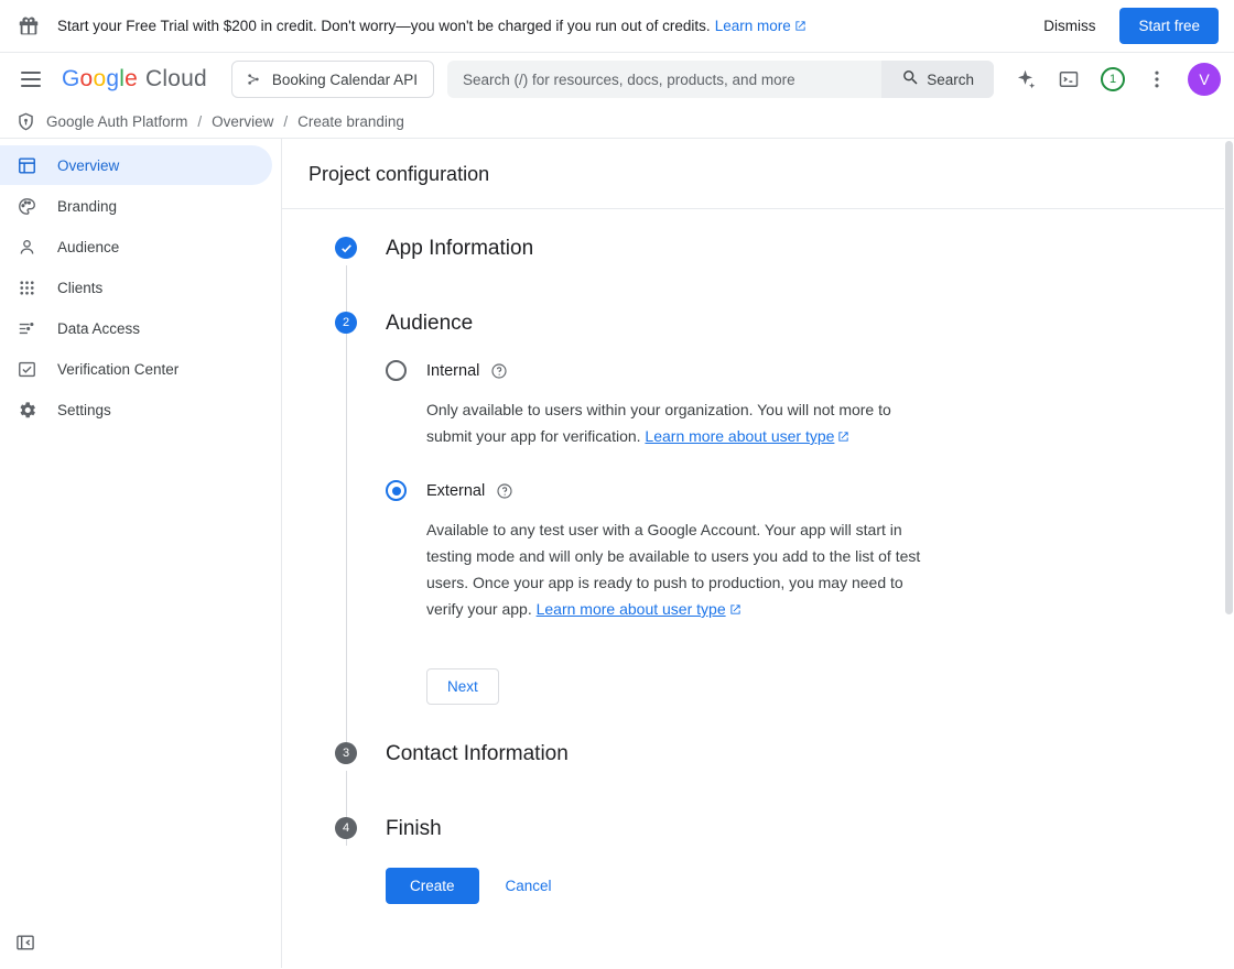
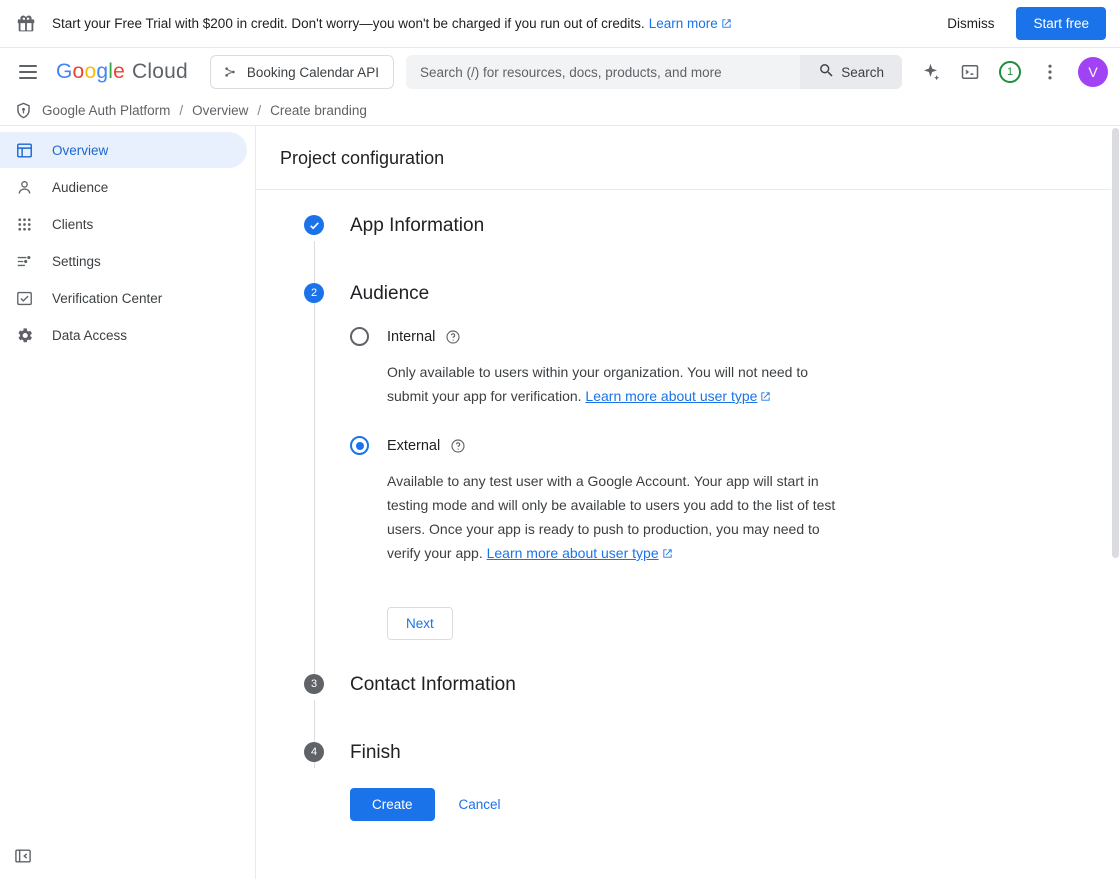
  Start your Free Trial with $200 in credit. Don't worry—you won't be charged if you run out of credits. Learn more
  Dismiss
  Start free
  G
  o
  o
  g
  l
  e
  Cloud
  Booking Calendar API
  Search (/) for resources, docs, products, and more
  Search
  1
  V
  Google Auth Platform
  /
  Overview
  /
  Create branding
  Overview
- Branding
  Audience
  Clients
- Data Access
+ Settings
  Verification Center
- Settings
+ Data Access
  Project configuration
  App Information
  2
  Audience
  Internal
- Only available to users within your organization. You will not more to submit your app for verification. Learn more about user type
+ Only available to users within your organization. You will not need to submit your app for verification. Learn more about user type
  External
  Available to any test user with a Google Account. Your app will start in testing mode and will only be available to users you add to the list of test users. Once your app is ready to push to production, you may need to verify your app. Learn more about user type
  Next
  3
  Contact Information
  4
  Finish
  Create
  Cancel
